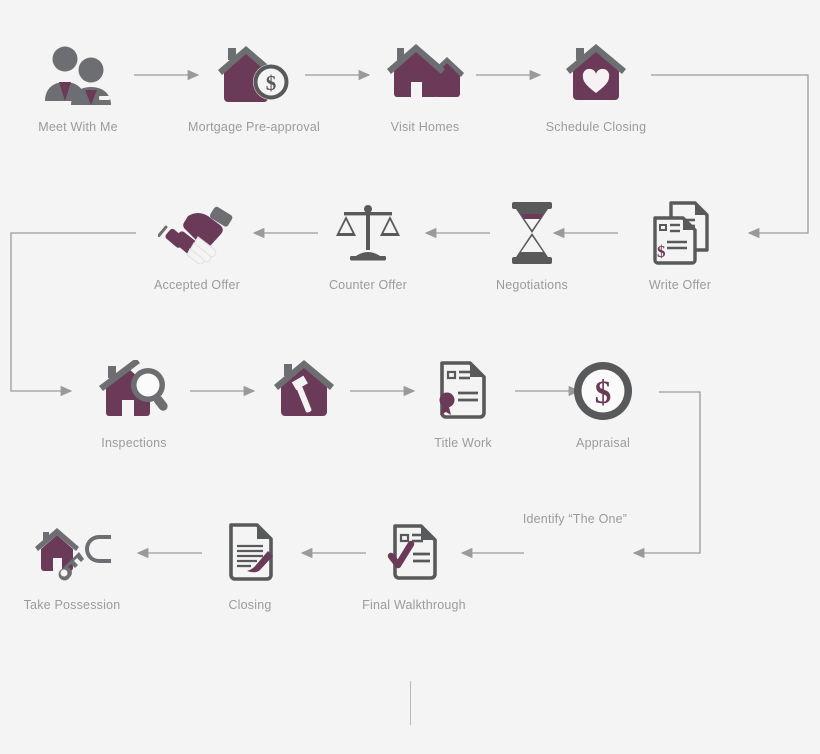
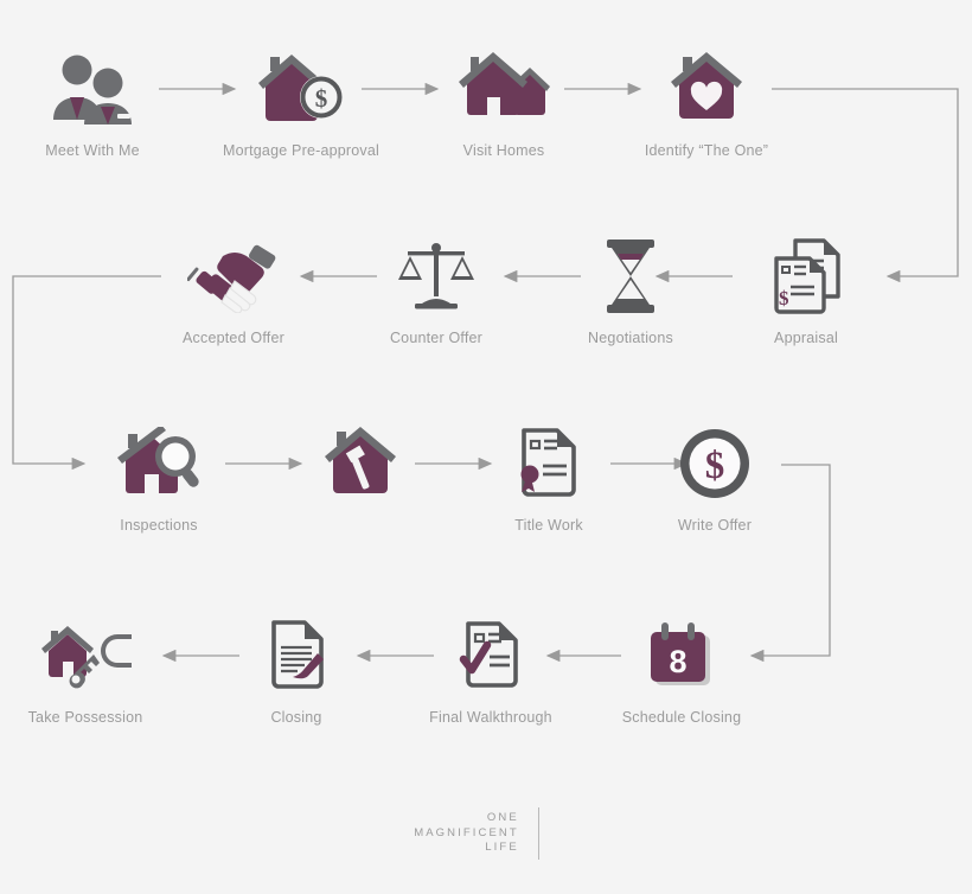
  Meet With Me
  $
  Mortgage Pre-approval
  Visit Homes
- Schedule Closing
+ Identify “The One”
  $
- Write Offer
+ Appraisal
  Negotiations
  Counter Offer
  Accepted Offer
  Inspections
  Title Work
  $
- Appraisal
+ Write Offer
+ 8
- Identify “The One”
+ Schedule Closing
  Final Walkthrough
  Closing
  Take Possession
+ ONE
+ MAGNIFICENT
+ LIFE
